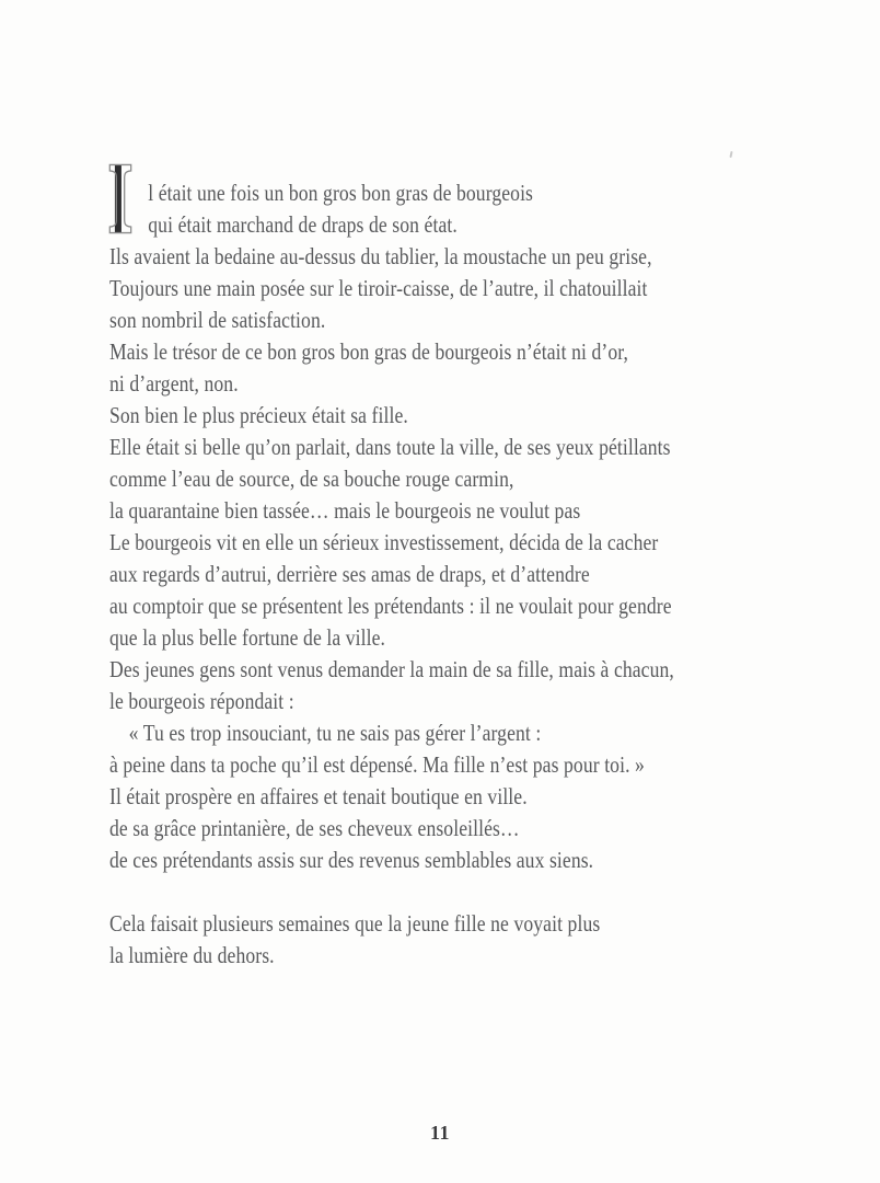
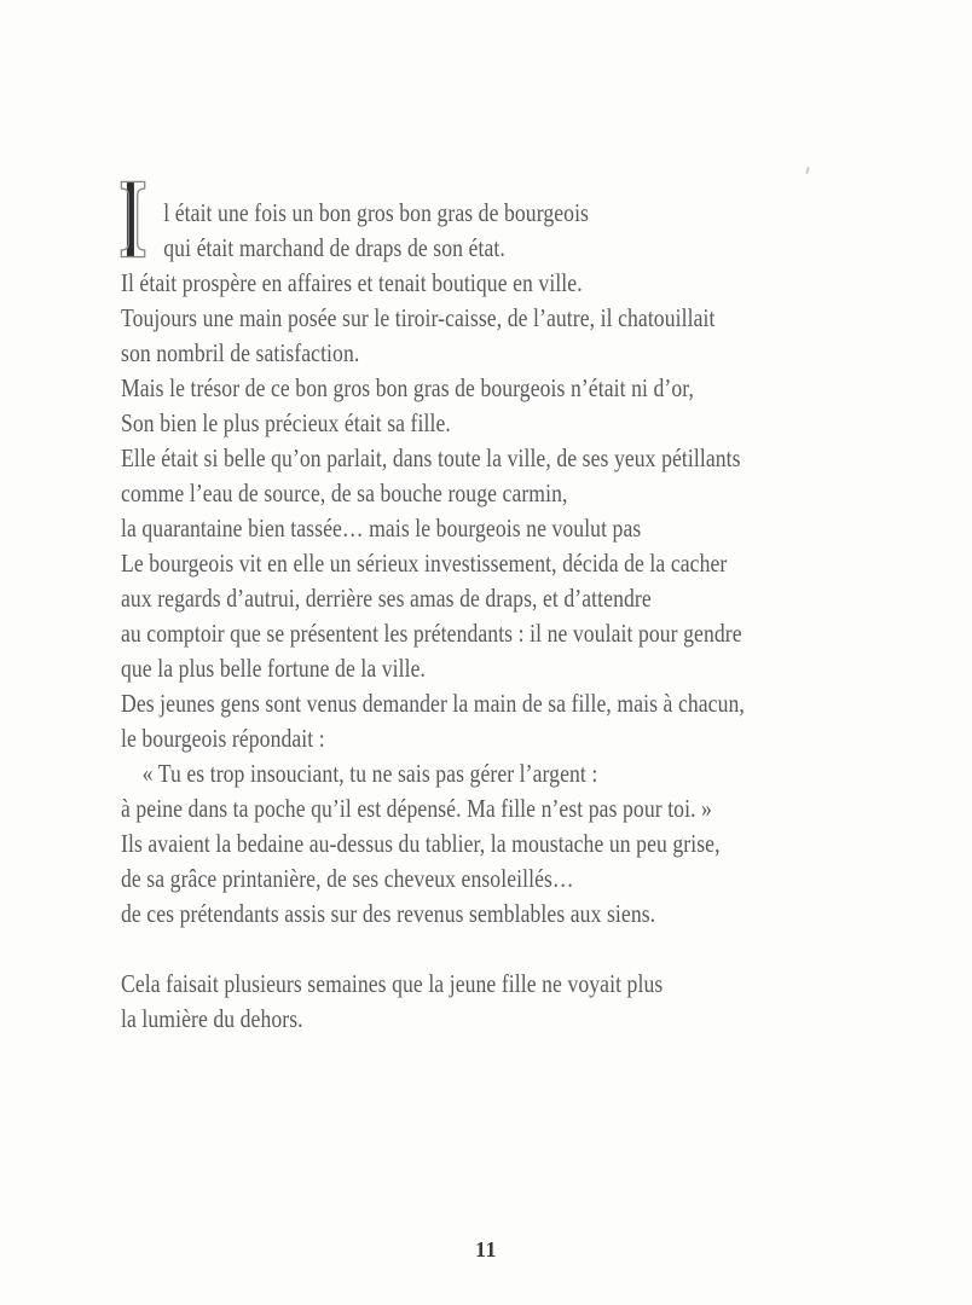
  l était une fois un bon gros bon gras de bourgeois
  qui était marchand de draps de son état.
- Ils avaient la bedaine au-dessus du tablier, la moustache un peu grise,
+ Il était prospère en affaires et tenait boutique en ville.
  Toujours une main posée sur le tiroir-caisse, de l’autre, il chatouillait
  son nombril de satisfaction.
  Mais le trésor de ce bon gros bon gras de bourgeois n’était ni d’or,
- ni d’argent, non.
  Son bien le plus précieux était sa fille.
  Elle était si belle qu’on parlait, dans toute la ville, de ses yeux pétillants
  comme l’eau de source, de sa bouche rouge carmin,
  la quarantaine bien tassée… mais le bourgeois ne voulut pas
  Le bourgeois vit en elle un sérieux investissement, décida de la cacher
  aux regards d’autrui, derrière ses amas de draps, et d’attendre
  au comptoir que se présentent les prétendants : il ne voulait pour gendre
  que la plus belle fortune de la ville.
  Des jeunes gens sont venus demander la main de sa fille, mais à chacun,
  le bourgeois répondait :
  « Tu es trop insouciant, tu ne sais pas gérer l’argent :
  à peine dans ta poche qu’il est dépensé. Ma fille n’est pas pour toi. »
- Il était prospère en affaires et tenait boutique en ville.
+ Ils avaient la bedaine au-dessus du tablier, la moustache un peu grise,
  de sa grâce printanière, de ses cheveux ensoleillés…
  de ces prétendants assis sur des revenus semblables aux siens.
  Cela faisait plusieurs semaines que la jeune fille ne voyait plus
  la lumière du dehors.
  11
